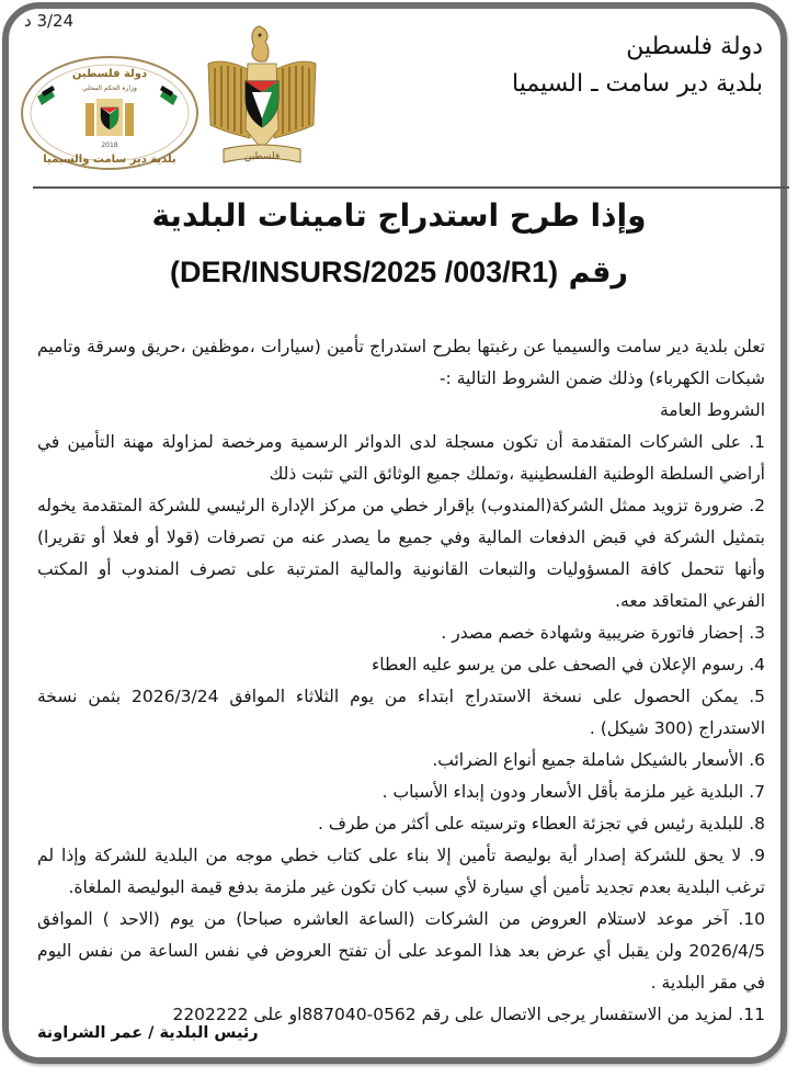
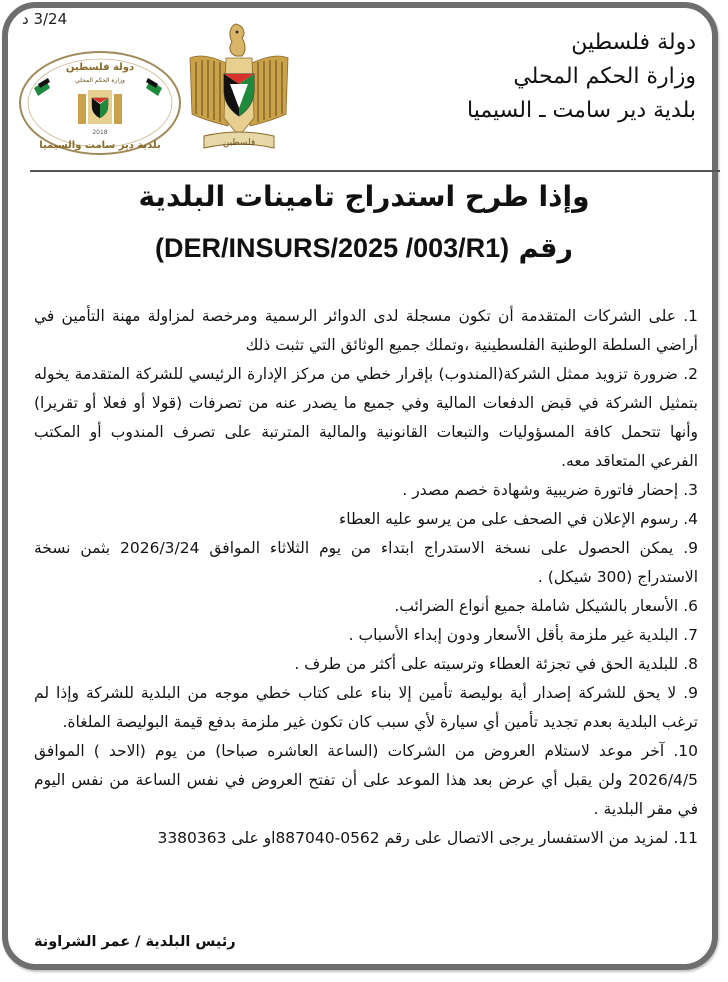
  3/24 د
  دولة فلسطين
+ وزارة الحكم المحلي
  بلدية دير سامت ـ السيميا
  فلسطين
  دولة فلسطين
  بلدية دير سامت والسيميا
  وإذا طرح استدراج تامينات البلدية
  رقم (DER/INSURS/2025 /003/R1)
- تعلن بلدية دير سامت والسيميا عن رغبتها بطرح استدراج تأمين (سيارات ،موظفين ،حريق وسرقة وتاميم شبكات الكهرباء) وذلك ضمن الشروط التالية :-
- الشروط العامة
  1. على الشركات المتقدمة أن تكون مسجلة لدى الدوائر الرسمية ومرخصة لمزاولة مهنة التأمين في أراضي السلطة الوطنية الفلسطينية ،وتملك جميع الوثائق التي تثبت ذلك
  2. ضرورة تزويد ممثل الشركة(المندوب) بإقرار خطي من مركز الإدارة الرئيسي للشركة المتقدمة يخوله بتمثيل الشركة في قبض الدفعات المالية وفي جميع ما يصدر عنه من تصرفات (قولا أو فعلا أو تقريرا) وأنها تتحمل كافة المسؤوليات والتبعات القانونية والمالية المترتبة على تصرف المندوب أو المكتب الفرعي المتعاقد معه.
  3. إحضار فاتورة ضريبية وشهادة خصم مصدر .
  4. رسوم الإعلان في الصحف على من يرسو عليه العطاء
- 5. يمكن الحصول على نسخة الاستدراج ابتداء من يوم الثلاثاء الموافق 2026/3/24 بثمن نسخة الاستدراج (300 شيكل) .
+ 9. يمكن الحصول على نسخة الاستدراج ابتداء من يوم الثلاثاء الموافق 2026/3/24 بثمن نسخة الاستدراج (300 شيكل) .
  6. الأسعار بالشيكل شاملة جميع أنواع الضرائب.
  7. البلدية غير ملزمة بأقل الأسعار ودون إبداء الأسباب .
- 8. للبلدية رئيس في تجزئة العطاء وترسيته على أكثر من طرف .
+ 8. للبلدية الحق في تجزئة العطاء وترسيته على أكثر من طرف .
  9. لا يحق للشركة إصدار أية بوليصة تأمين إلا بناء على كتاب خطي موجه من البلدية للشركة وإذا لم ترغب البلدية بعدم تجديد تأمين أي سيارة لأي سبب كان تكون غير ملزمة بدفع قيمة البوليصة الملغاة.
  10. آخر موعد لاستلام العروض من الشركات (الساعة العاشره صباحا) من يوم (الاحد ) الموافق 2026/4/5 ولن يقبل أي عرض بعد هذا الموعد على أن تفتح العروض في نفس الساعة من نفس اليوم في مقر البلدية .
- 11. لمزيد من الاستفسار يرجى الاتصال على رقم 0562-887040او على 2202222
+ 11. لمزيد من الاستفسار يرجى الاتصال على رقم 0562-887040او على 3380363
  رئيس البلدية / عمر الشراونة
